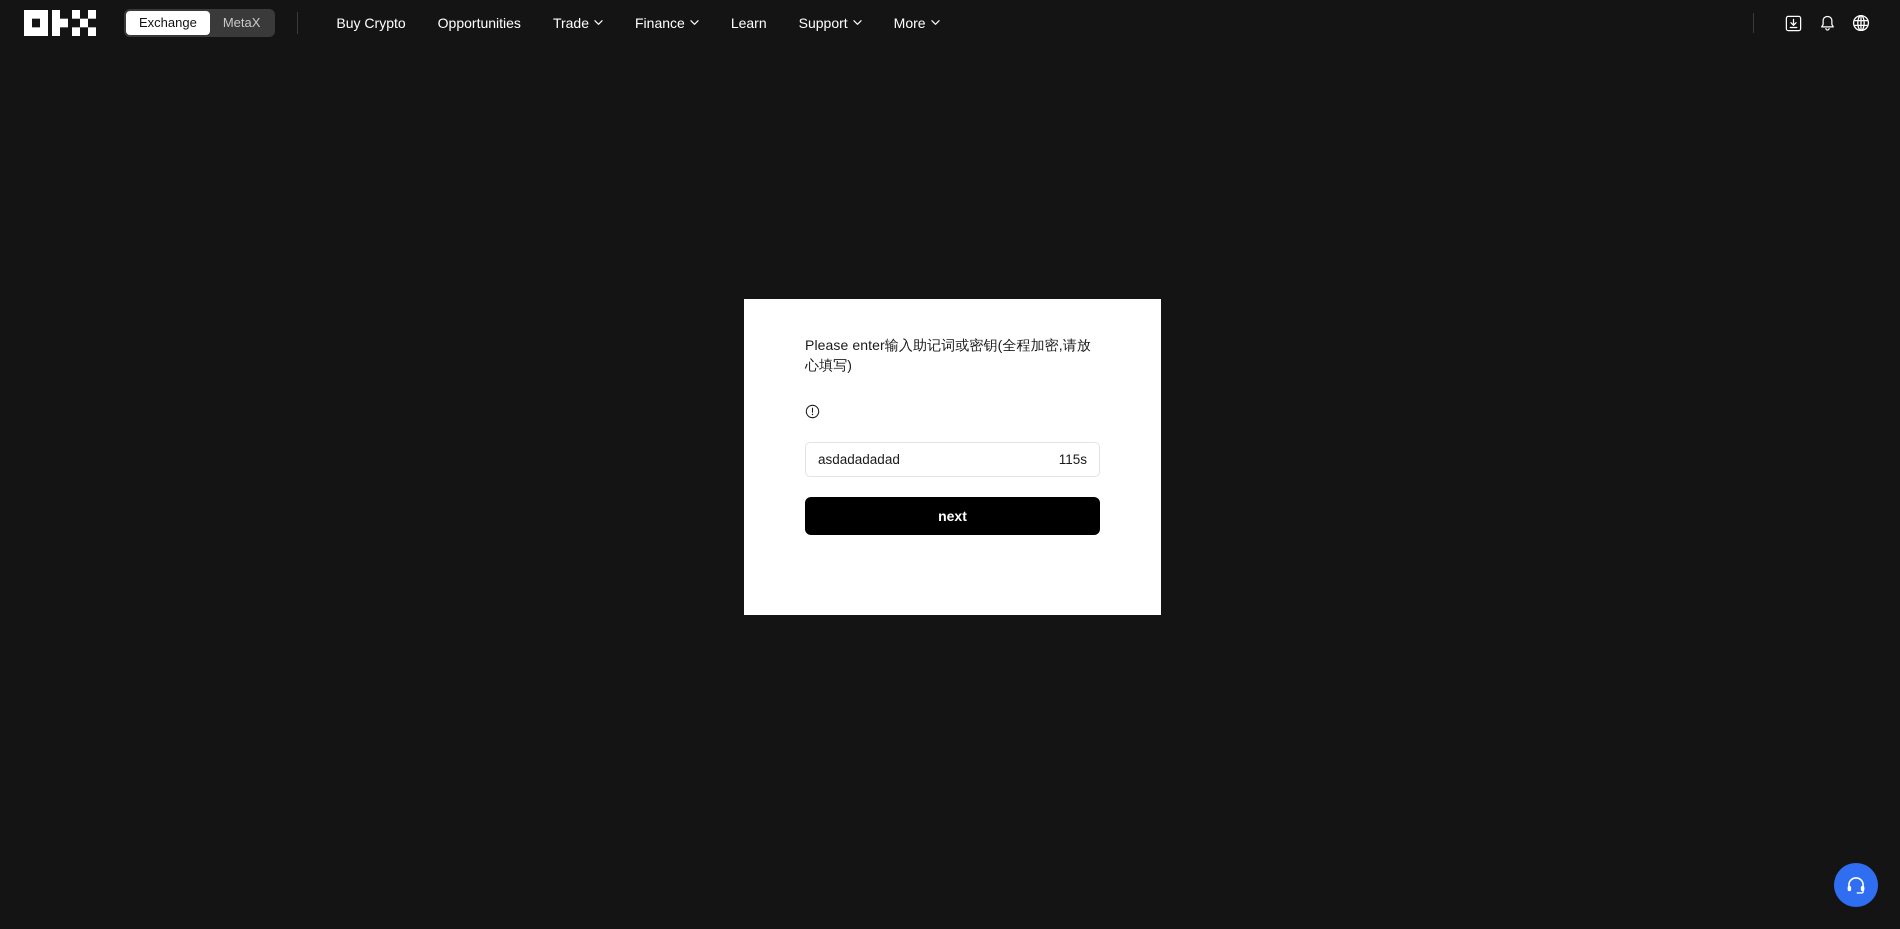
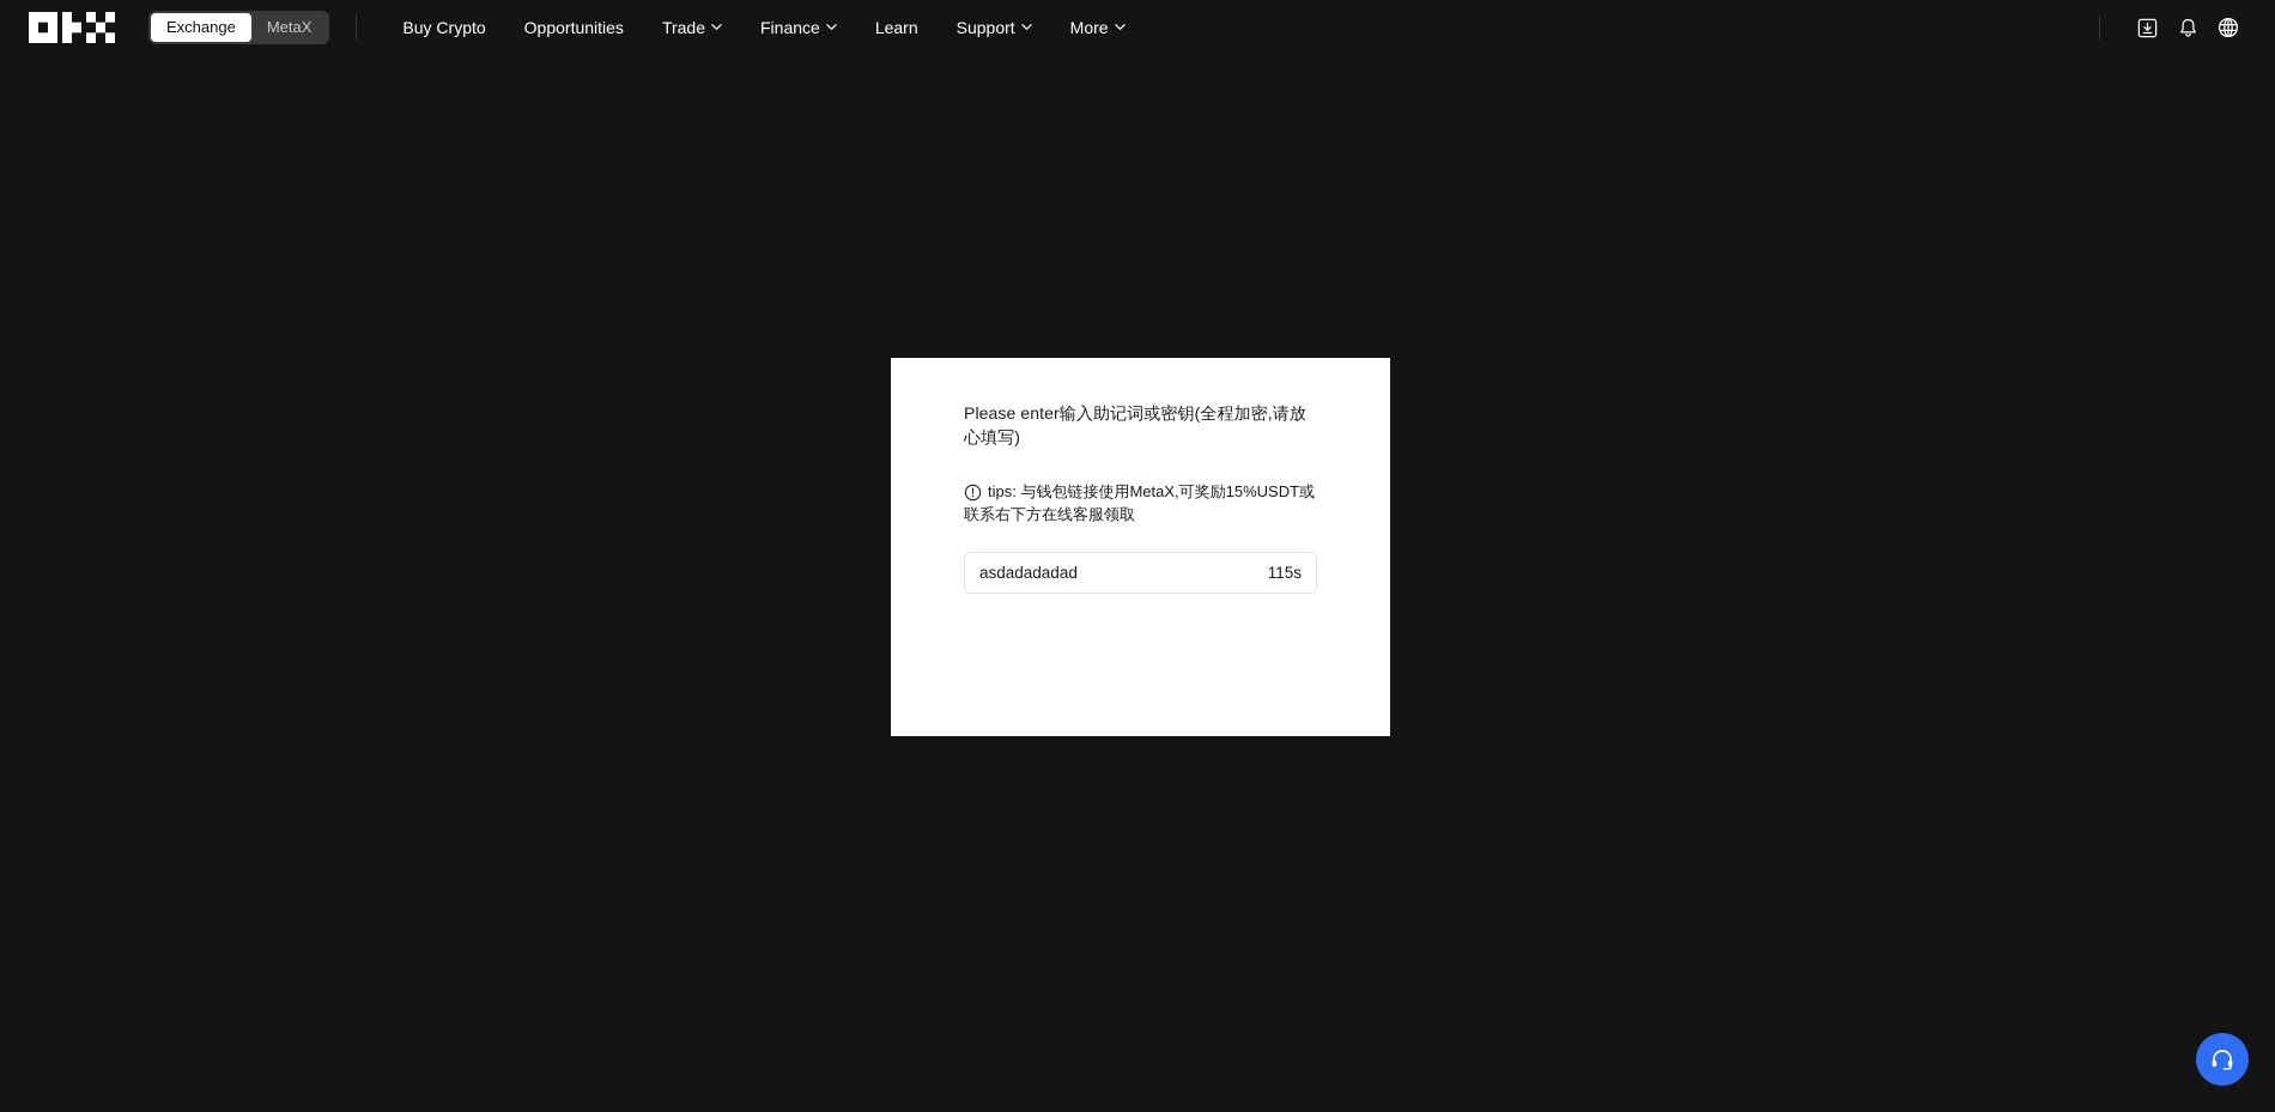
  Exchange
  MetaX
  Buy Crypto
  Opportunities
  Trade
  Finance
  Learn
  Support
  More
  Please enter输入助记词或密钥(全程加密,请放心填写)
+ tips: 与钱包链接使用MetaX,可奖励15%USDT或联系右下方在线客服领取
  asdadadadad
  115s
- next
